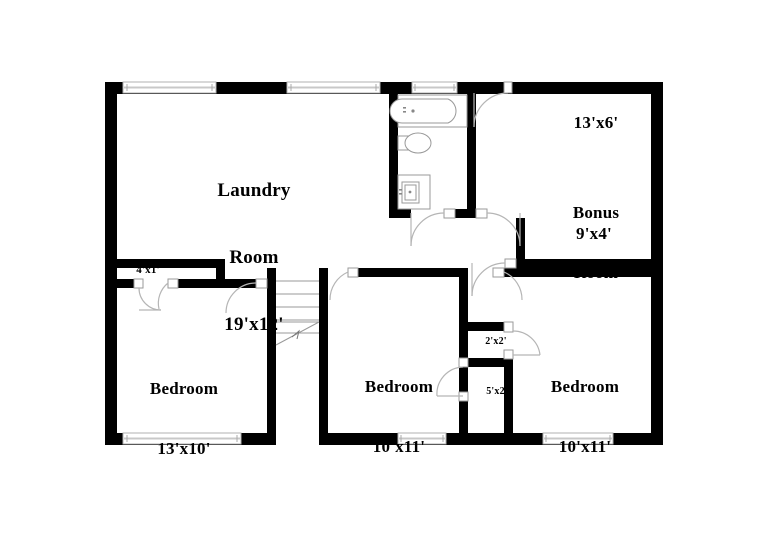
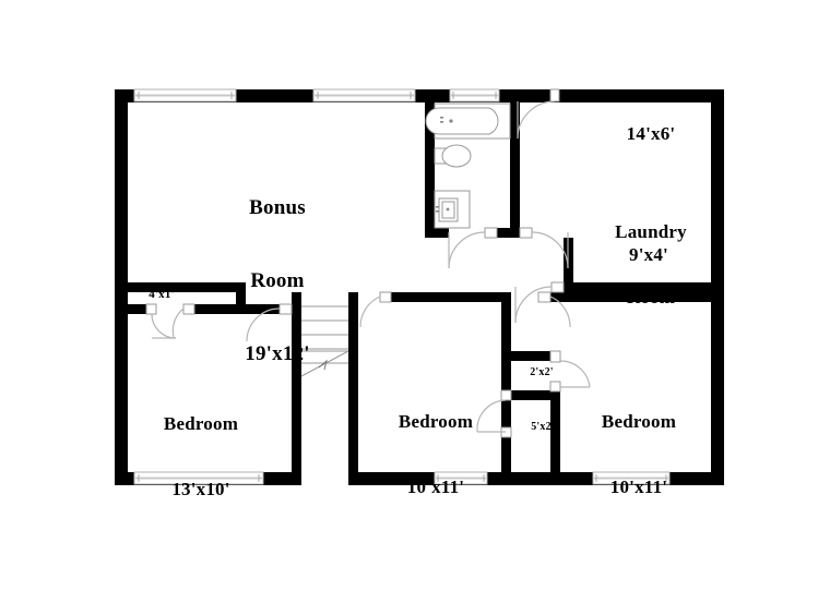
- Laundry
+ Bonus
  Room
  19'x12'
- 13'x6'
+ 14'x6'
- Bonus
+ Laundry
  Room
  9'x4'
  4'x1'
  Bedroom
  13'x10'
  Bedroom
  10'x11'
  Bedroom
  10'x11'
  2'x2'
  5'x2'
